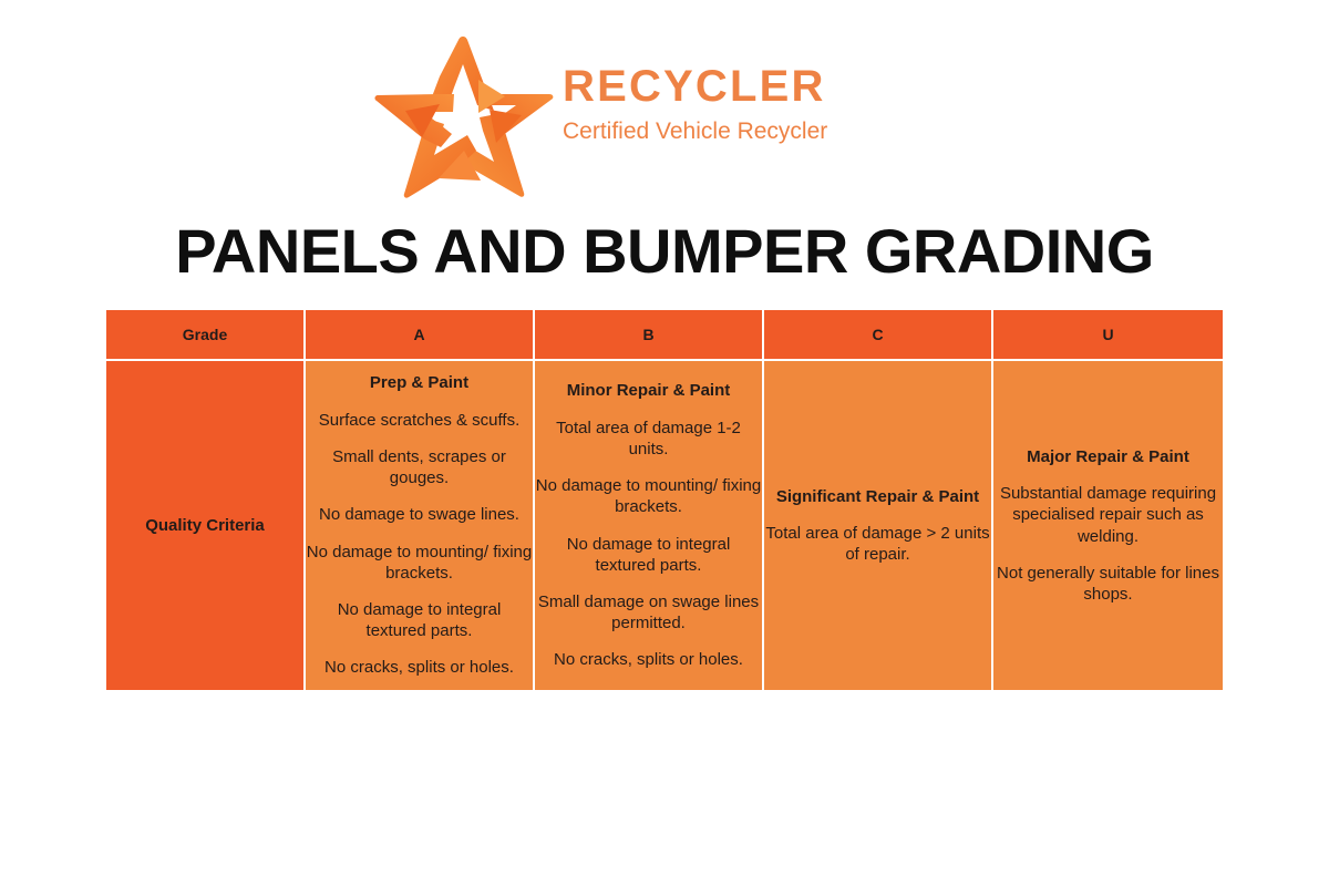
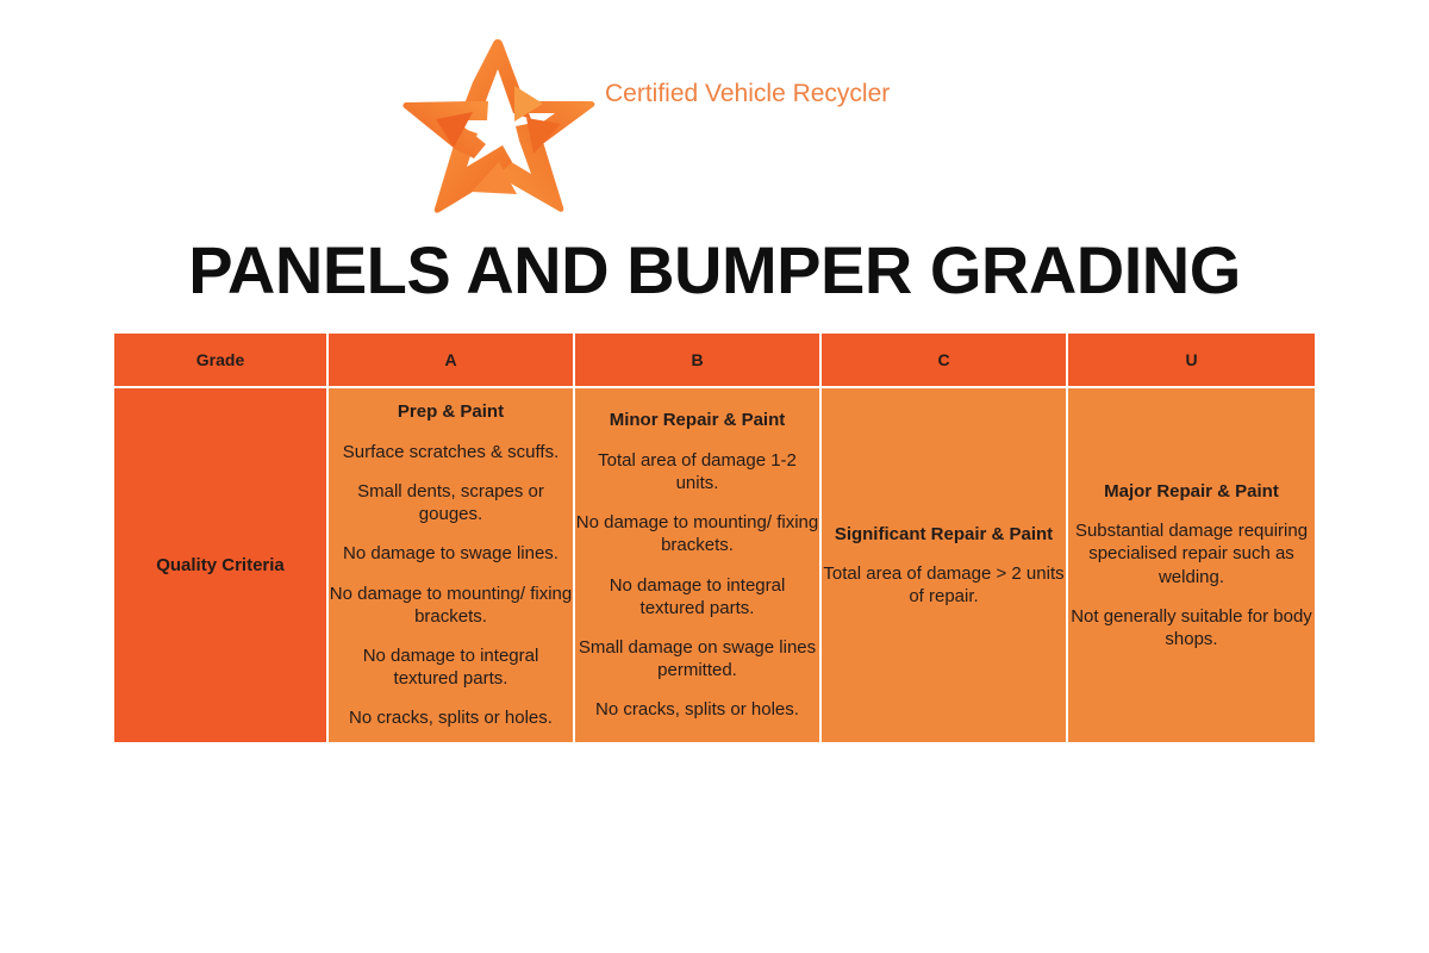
- RECYCLER
  Certified Vehicle Recycler
  PANELS AND BUMPER GRADING
  Grade	A	B	C	U
- Quality Criteria	Prep & Paint Surface scratches & scuffs. Small dents, scrapes or gouges. No damage to swage lines. No damage to mounting/ fixing brackets. No damage to integral textured parts. No cracks, splits or holes.	Minor Repair & Paint Total area of damage 1-2 units. No damage to mounting/ fixing brackets. No damage to integral textured parts. Small damage on swage lines permitted. No cracks, splits or holes.	Significant Repair & Paint Total area of damage > 2 units of repair.	Major Repair & Paint Substantial damage requiring specialised repair such as welding. Not generally suitable for lines shops.
+ Quality Criteria	Prep & Paint Surface scratches & scuffs. Small dents, scrapes or gouges. No damage to swage lines. No damage to mounting/ fixing brackets. No damage to integral textured parts. No cracks, splits or holes.	Minor Repair & Paint Total area of damage 1-2 units. No damage to mounting/ fixing brackets. No damage to integral textured parts. Small damage on swage lines permitted. No cracks, splits or holes.	Significant Repair & Paint Total area of damage > 2 units of repair.	Major Repair & Paint Substantial damage requiring specialised repair such as welding. Not generally suitable for body shops.
